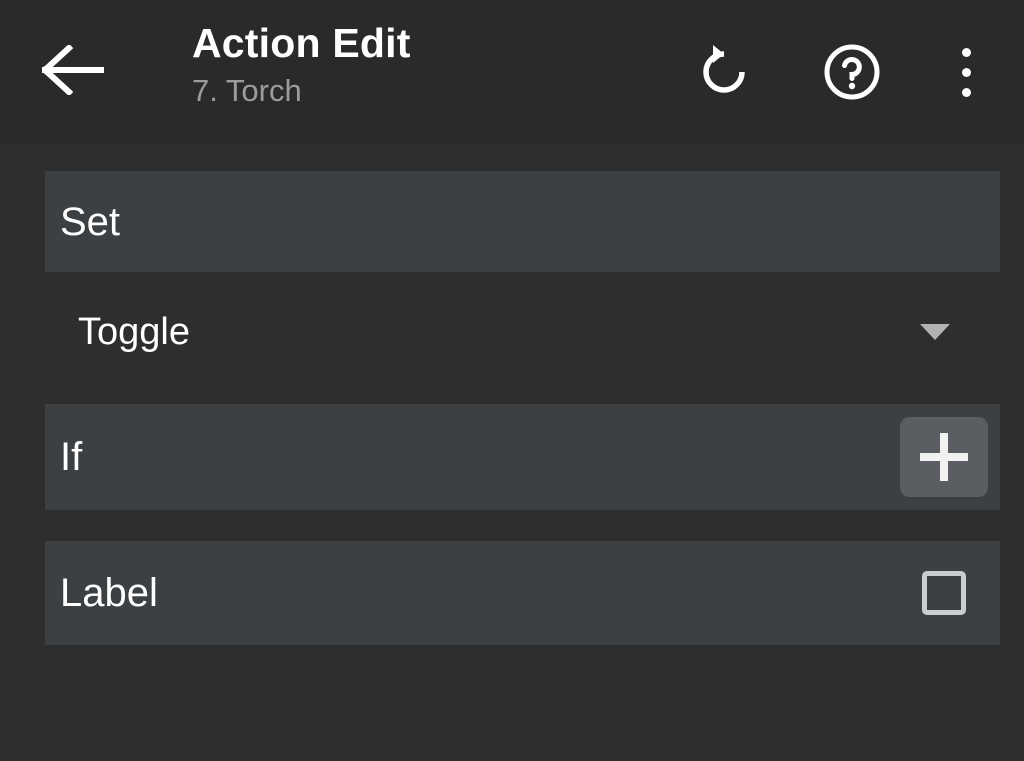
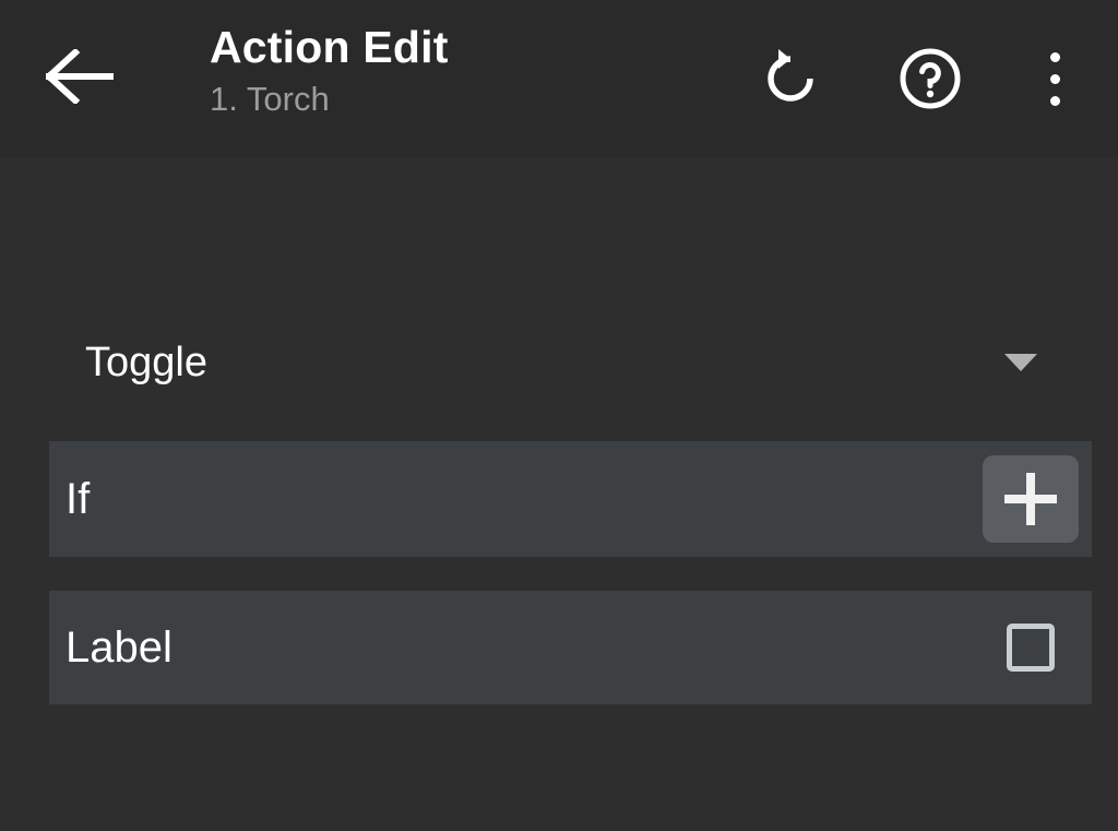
  Action Edit
- 7. Torch
+ 1. Torch
- Set
  Toggle
  If
  Label
